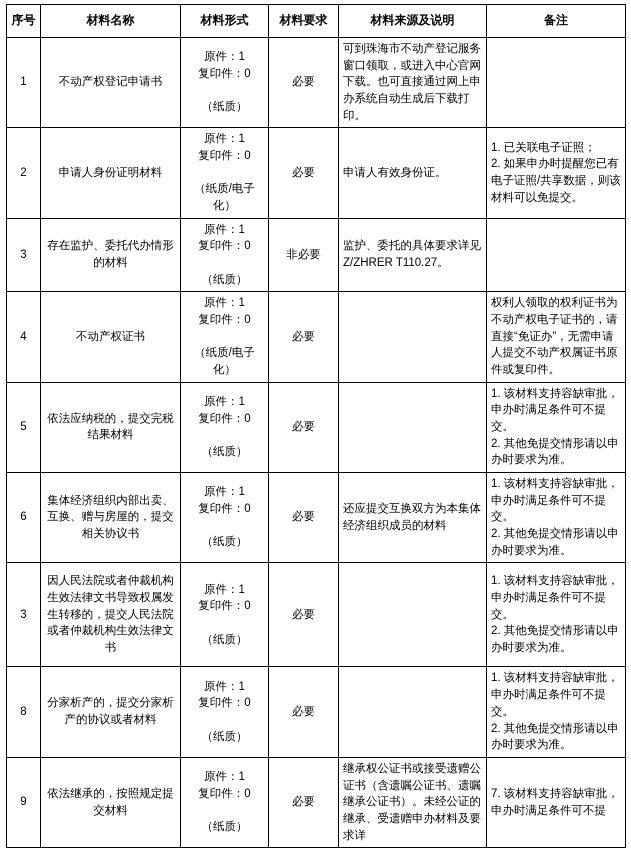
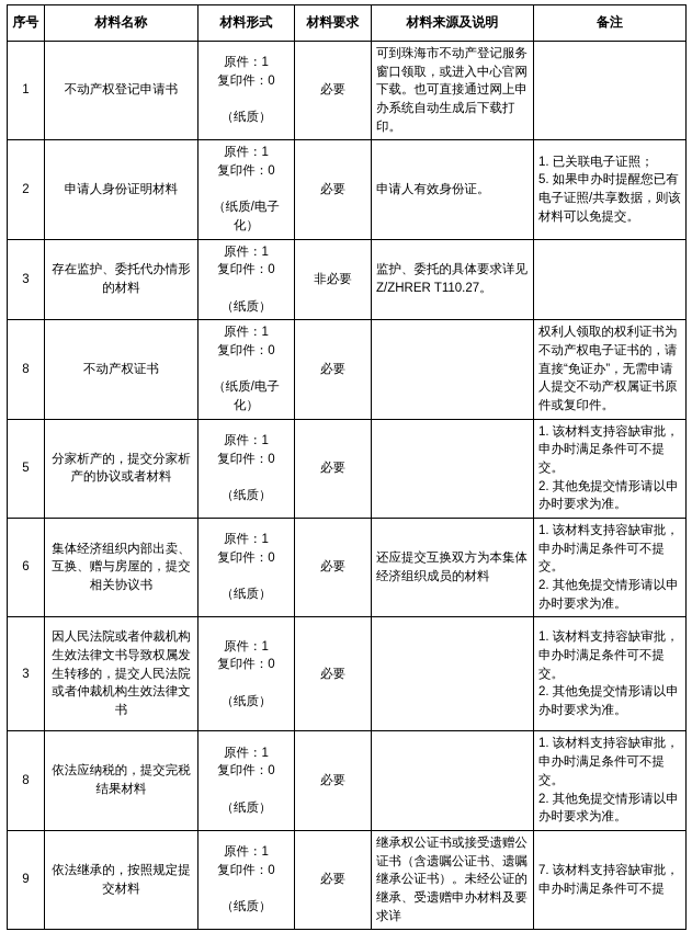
  序号	材料名称	材料形式	材料要求	材料来源及说明	备注
  1	不动产权登记申请书	原件：1 复印件：0 （纸质）	必要	可到珠海市不动产登记服务窗口领取，或进入中心官网下载。也可直接通过网上申办系统自动生成后下载打印。
- 2	申请人身份证明材料	原件：1 复印件：0 （纸质/电子化）	必要	申请人有效身份证。	1. 已关联电子证照； 2. 如果申办时提醒您已有电子证照/共享数据，则该材料可以免提交。
+ 2	申请人身份证明材料	原件：1 复印件：0 （纸质/电子化）	必要	申请人有效身份证。	1. 已关联电子证照； 5. 如果申办时提醒您已有电子证照/共享数据，则该材料可以免提交。
  3	存在监护、委托代办情形的材料	原件：1 复印件：0 （纸质）	非必要	监护、委托的具体要求详见Z/ZHRER T110.27。
- 4	不动产权证书	原件：1 复印件：0 （纸质/电子化）	必要		权利人领取的权利证书为不动产权电子证书的，请直接“免证办”，无需申请人提交不动产权属证书原件或复印件。
+ 8	不动产权证书	原件：1 复印件：0 （纸质/电子化）	必要		权利人领取的权利证书为不动产权电子证书的，请直接“免证办”，无需申请人提交不动产权属证书原件或复印件。
- 5	依法应纳税的，提交完税结果材料	原件：1 复印件：0 （纸质）	必要		1. 该材料支持容缺审批，申办时满足条件可不提交。 2. 其他免提交情形请以申办时要求为准。
+ 5	分家析产的，提交分家析产的协议或者材料	原件：1 复印件：0 （纸质）	必要		1. 该材料支持容缺审批，申办时满足条件可不提交。 2. 其他免提交情形请以申办时要求为准。
  6	集体经济组织内部出卖、互换、赠与房屋的，提交相关协议书	原件：1 复印件：0 （纸质）	必要	还应提交互换双方为本集体经济组织成员的材料	1. 该材料支持容缺审批，申办时满足条件可不提交。 2. 其他免提交情形请以申办时要求为准。
  3	因人民法院或者仲裁机构生效法律文书导致权属发生转移的，提交人民法院或者仲裁机构生效法律文书	原件：1 复印件：0 （纸质）	必要		1. 该材料支持容缺审批，申办时满足条件可不提交。 2. 其他免提交情形请以申办时要求为准。
- 8	分家析产的，提交分家析产的协议或者材料	原件：1 复印件：0 （纸质）	必要		1. 该材料支持容缺审批，申办时满足条件可不提交。 2. 其他免提交情形请以申办时要求为准。
+ 8	依法应纳税的，提交完税结果材料	原件：1 复印件：0 （纸质）	必要		1. 该材料支持容缺审批，申办时满足条件可不提交。 2. 其他免提交情形请以申办时要求为准。
  9	依法继承的，按照规定提交材料	原件：1 复印件：0 （纸质）	必要	继承权公证书或接受遗赠公证书（含遗嘱公证书、遗嘱继承公证书）。未经公证的继承、受遗赠申办材料及要求详	7. 该材料支持容缺审批，申办时满足条件可不提
